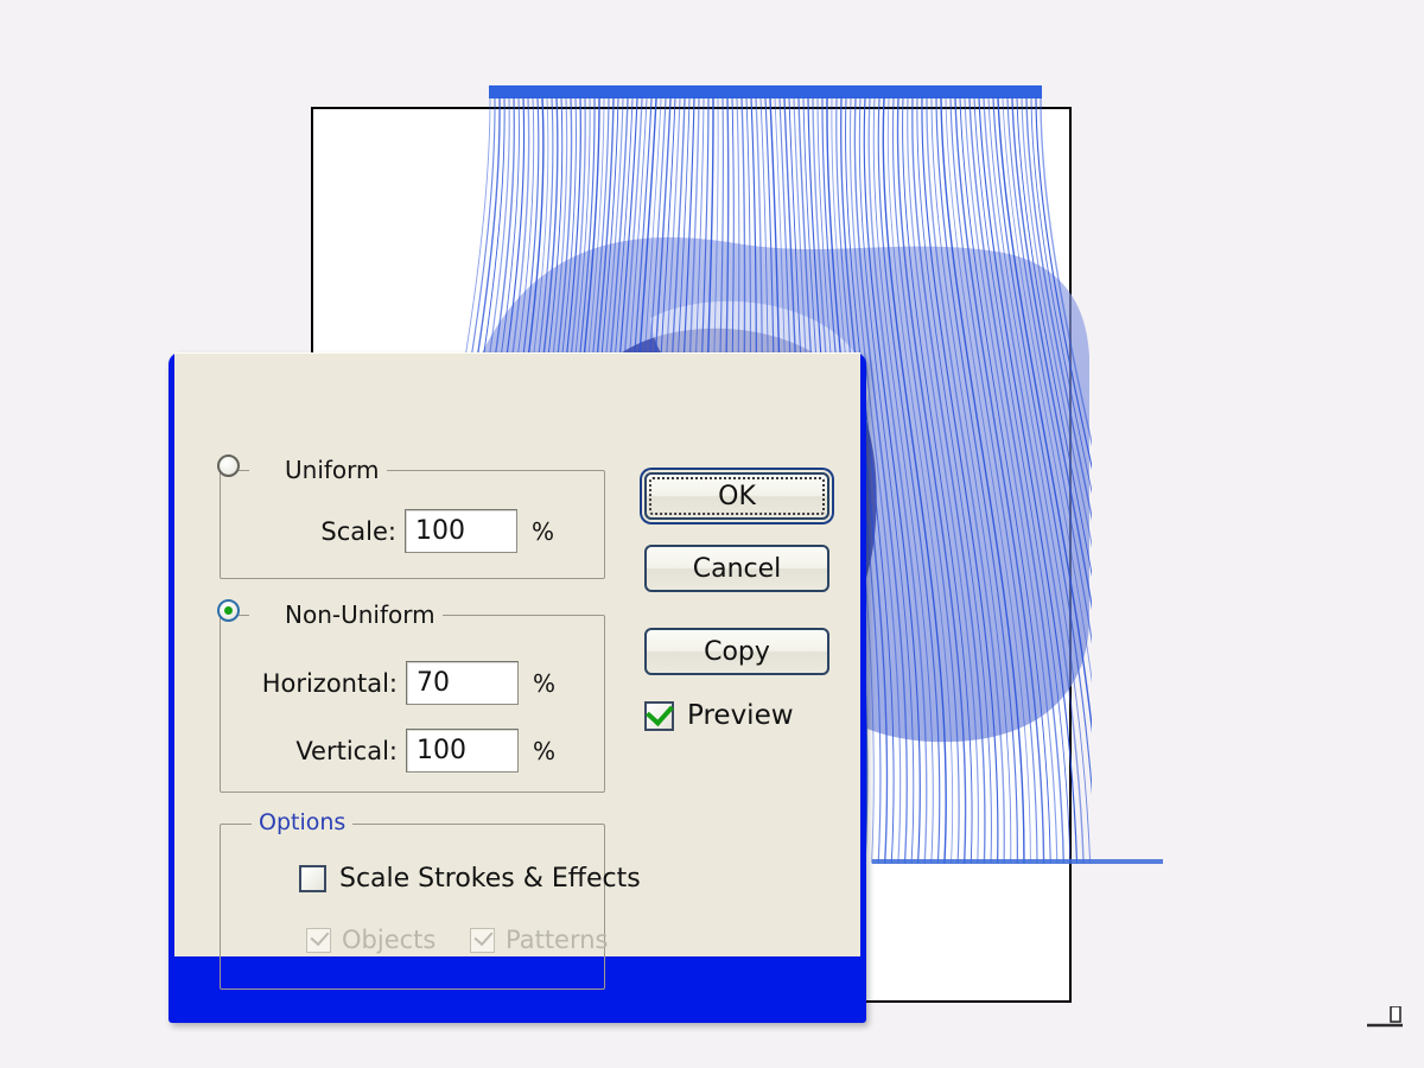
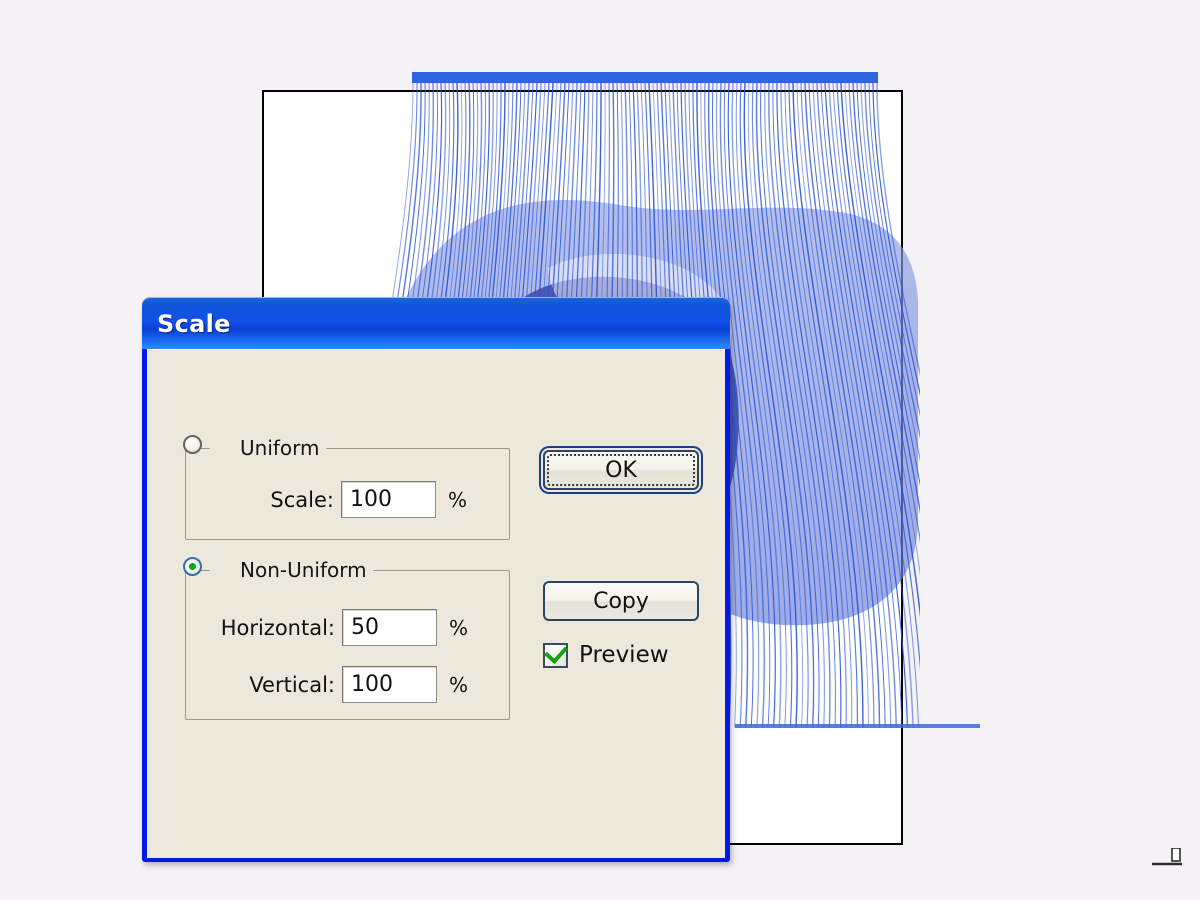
+ Scale
  Uniform
  Scale:
  100
  %
  Non-Uniform
  Horizontal:
- 70
+ 50
  %
  Vertical:
  100
  %
- Options
- Scale Strokes & Effects
- Objects
- Patterns
  OK
- Cancel
  Copy
  Preview
